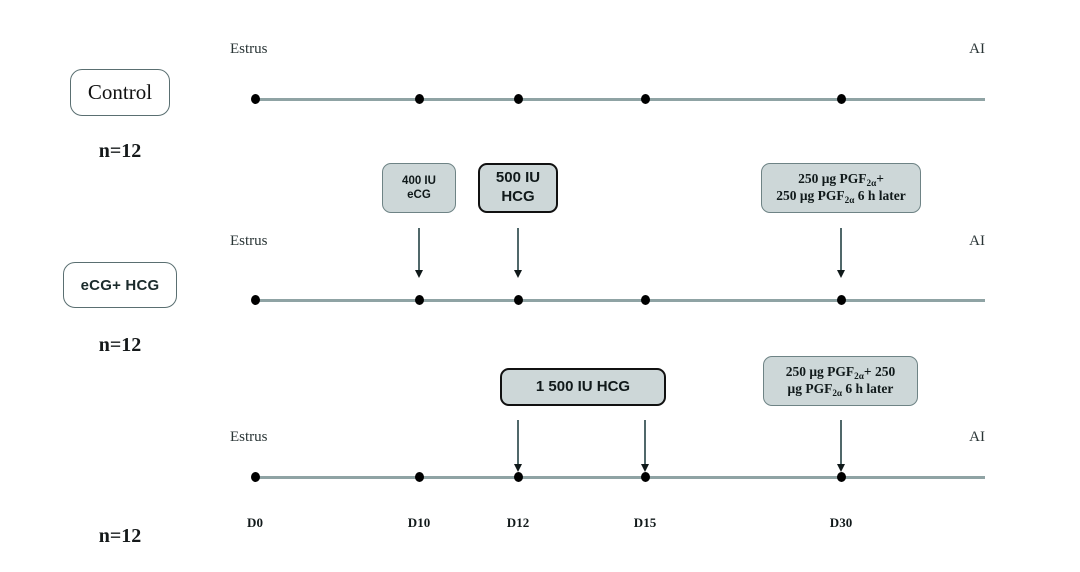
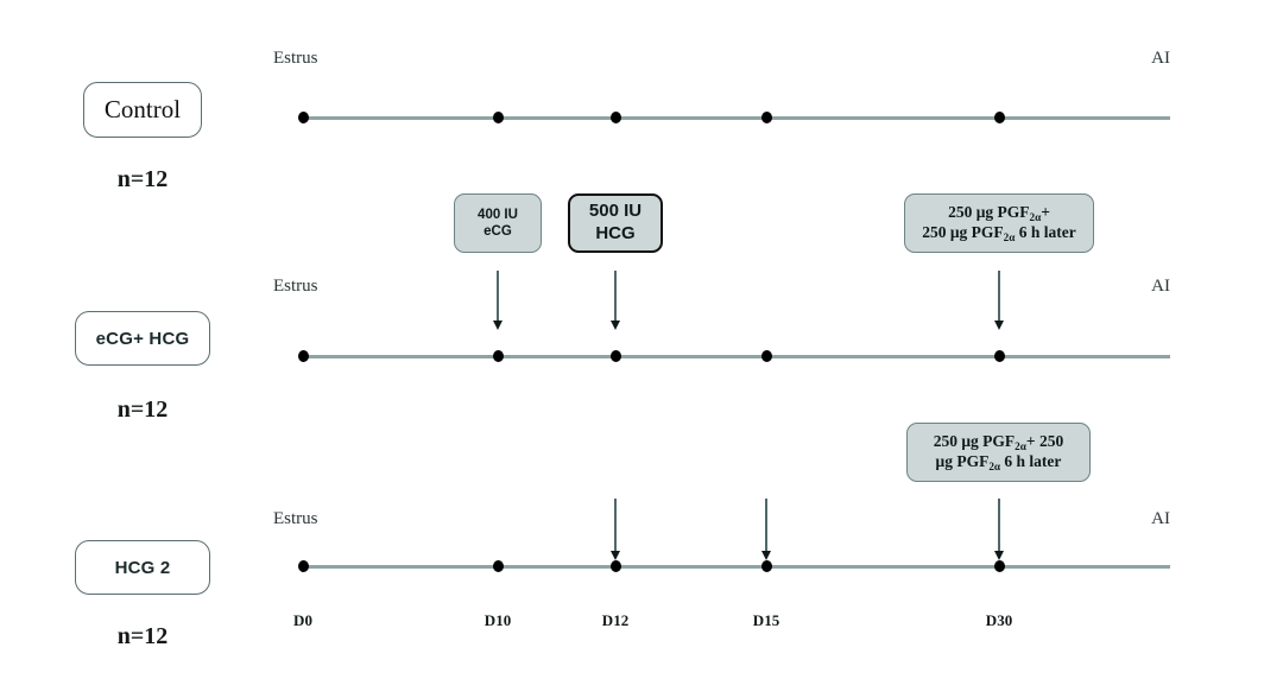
  Control
  n=12
  Estrus
  AI
  eCG+ HCG
  n=12
  400 IU
  eCG
  500 IU
  HCG
  250 μg PGF2α+
  250 μg PGF2α 6 h later
  Estrus
  AI
+ HCG 2
  n=12
- 1 500 IU HCG
  250 μg PGF2α+ 250
  μg PGF2α 6 h later
  Estrus
  AI
  D0
  D10
  D12
  D15
  D30
